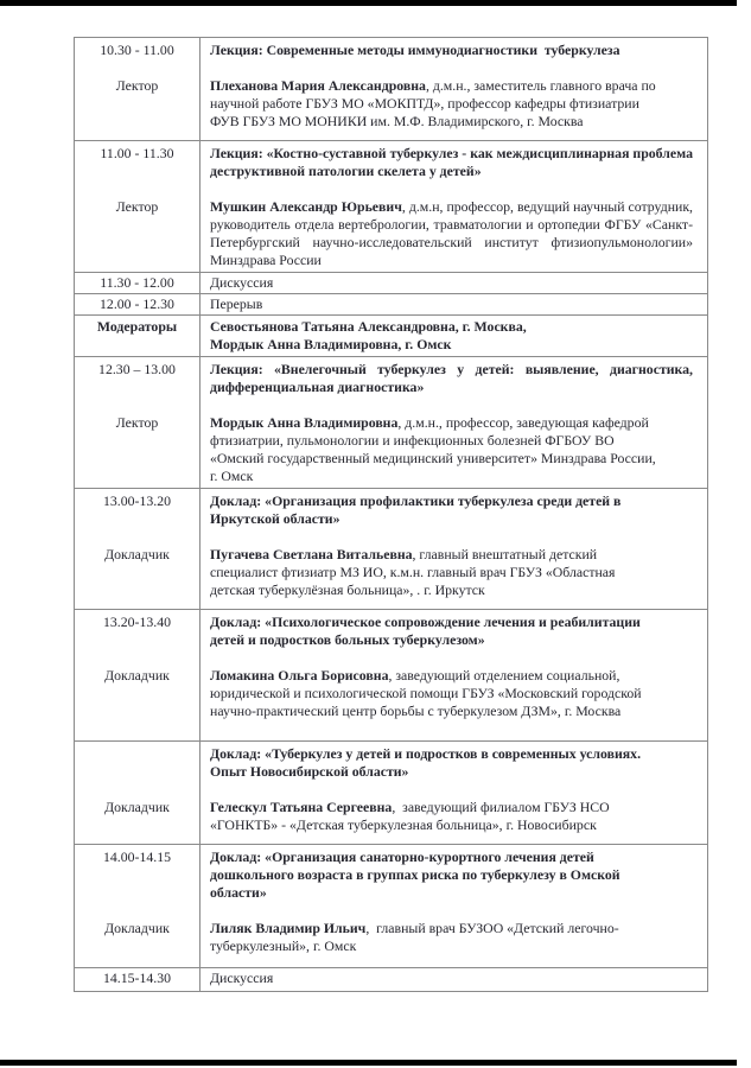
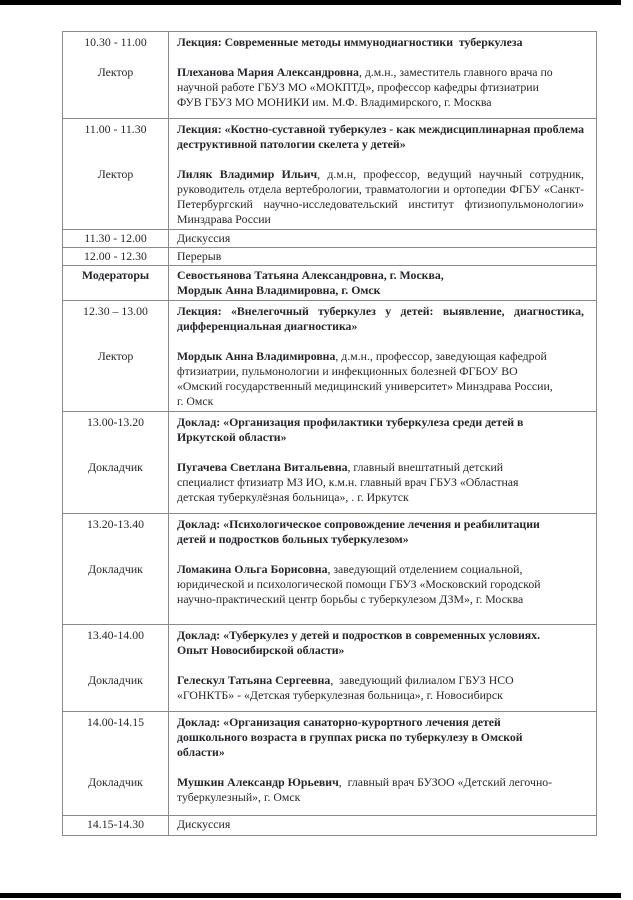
  10.30 - 11.00
  Лекция: Современные методы иммунодиагностики туберкулеза
  Лектор
  Плеханова Мария Александровна, д.м.н., заместитель главного врача по
  научной работе ГБУЗ МО «МОКПТД», профессор кафедры фтизиатрии
  ФУВ ГБУЗ МО МОНИКИ им. М.Ф. Владимирского, г. Москва
  11.00 - 11.30
  Лекция: «Костно-суставной туберкулез - как междисциплинарная проблема деструктивной патологии скелета у детей»
  Лектор
- Мушкин Александр Юрьевич, д.м.н, профессор, ведущий научный сотрудник, руководитель отдела вертебрологии, травматологии и ортопедии ФГБУ «Санкт-Петербургский научно-исследовательский институт фтизиопульмонологии» Минздрава России
+ Лиляк Владимир Ильич, д.м.н, профессор, ведущий научный сотрудник, руководитель отдела вертебрологии, травматологии и ортопедии ФГБУ «Санкт-Петербургский научно-исследовательский институт фтизиопульмонологии» Минздрава России
  11.30 - 12.00
  Дискуссия
  12.00 - 12.30
  Перерыв
  Модераторы
  Севостьянова Татьяна Александровна, г. Москва,
  Мордык Анна Владимировна, г. Омск
  12.30 – 13.00
  Лекция: «Внелегочный туберкулез у детей: выявление, диагностика, дифференциальная диагностика»
  Лектор
  Мордык Анна Владимировна, д.м.н., профессор, заведующая кафедрой
  фтизиатрии, пульмонологии и инфекционных болезней ФГБОУ ВО
  «Омский государственный медицинский университет» Минздрава России,
  г. Омск
  13.00-13.20
  Доклад: «Организация профилактики туберкулеза среди детей в
  Иркутской области»
  Докладчик
  Пугачева Светлана Витальевна, главный внештатный детский
  специалист фтизиатр МЗ ИО, к.м.н. главный врач ГБУЗ «Областная
  детская туберкулёзная больница», . г. Иркутск
  13.20-13.40
  Доклад: «Психологическое сопровождение лечения и реабилитации
  детей и подростков больных туберкулезом»
  Докладчик
  Ломакина Ольга Борисовна, заведующий отделением социальной,
  юридической и психологической помощи ГБУЗ «Московский городской
  научно-практический центр борьбы с туберкулезом ДЗМ», г. Москва
+ 13.40-14.00
  Доклад: «Туберкулез у детей и подростков в современных условиях.
  Опыт Новосибирской области»
  Докладчик
  Гелескул Татьяна Сергеевна, заведующий филиалом ГБУЗ НСО
  «ГОНКТБ» - «Детская туберкулезная больница», г. Новосибирск
  14.00-14.15
  Доклад: «Организация санаторно-курортного лечения детей
  дошкольного возраста в группах риска по туберкулезу в Омской
  области»
  Докладчик
- Лиляк Владимир Ильич, главный врач БУЗОО «Детский легочно-
+ Мушкин Александр Юрьевич, главный врач БУЗОО «Детский легочно-
  туберкулезный», г. Омск
  14.15-14.30
  Дискуссия
